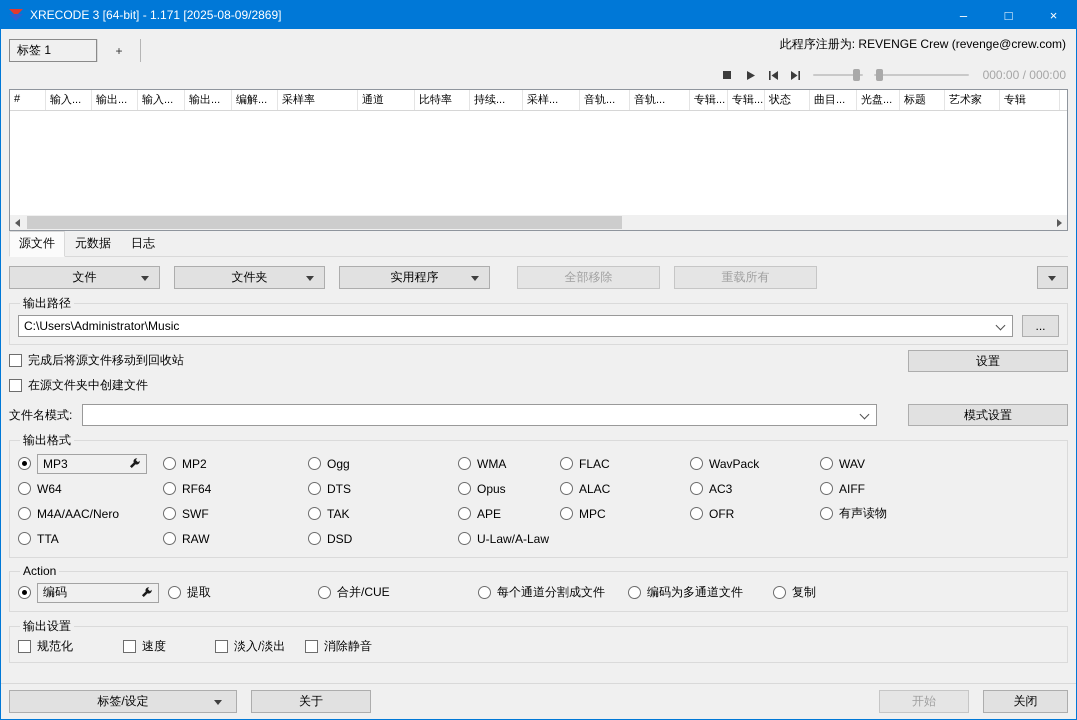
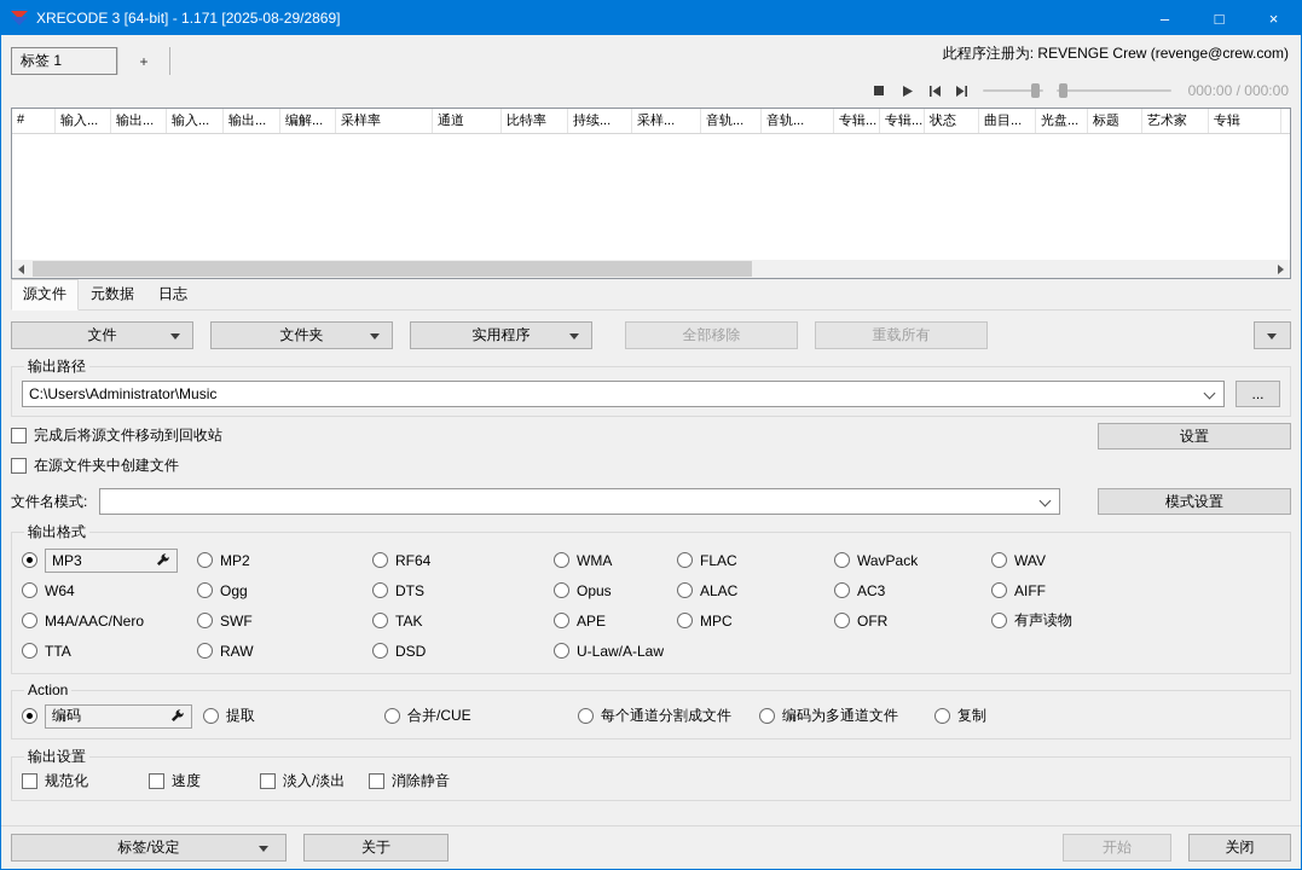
- XRECODE 3 [64-bit] - 1.171 [2025-08-09/2869]
+ XRECODE 3 [64-bit] - 1.171 [2025-08-29/2869]
  –
  □
  ×
  标签 1
  +
  此程序注册为: REVENGE Crew (revenge@crew.com)
  000:00 / 000:00
  #
  输入...
  输出...
  输入...
  输出...
  编解...
  采样率
  通道
  比特率
  持续...
  采样...
  音轨...
  音轨...
  专辑...
  专辑...
  状态
  曲目...
  光盘...
  标题
  艺术家
  专辑
  源文件
  元数据
  日志
  文件
  文件夹
  实用程序
  全部移除
  重载所有
  输出路径
  C:\Users\Administrator\Music
  ...
  完成后将源文件移动到回收站
  在源文件夹中创建文件
  设置
  文件名模式:
  模式设置
  输出格式
  MP3
  MP2
- Ogg
+ RF64
  WMA
  FLAC
  WavPack
  WAV
  W64
- RF64
+ Ogg
  DTS
  Opus
  ALAC
  AC3
  AIFF
  M4A/AAC/Nero
  SWF
  TAK
  APE
  MPC
  OFR
  有声读物
  TTA
  RAW
  DSD
  U-Law/A-Law
  Action
  编码
  提取
  合并/CUE
  每个通道分割成文件
  编码为多通道文件
  复制
  输出设置
  规范化
  速度
  淡入/淡出
  消除静音
  标签/设定
  关于
  开始
  关闭
